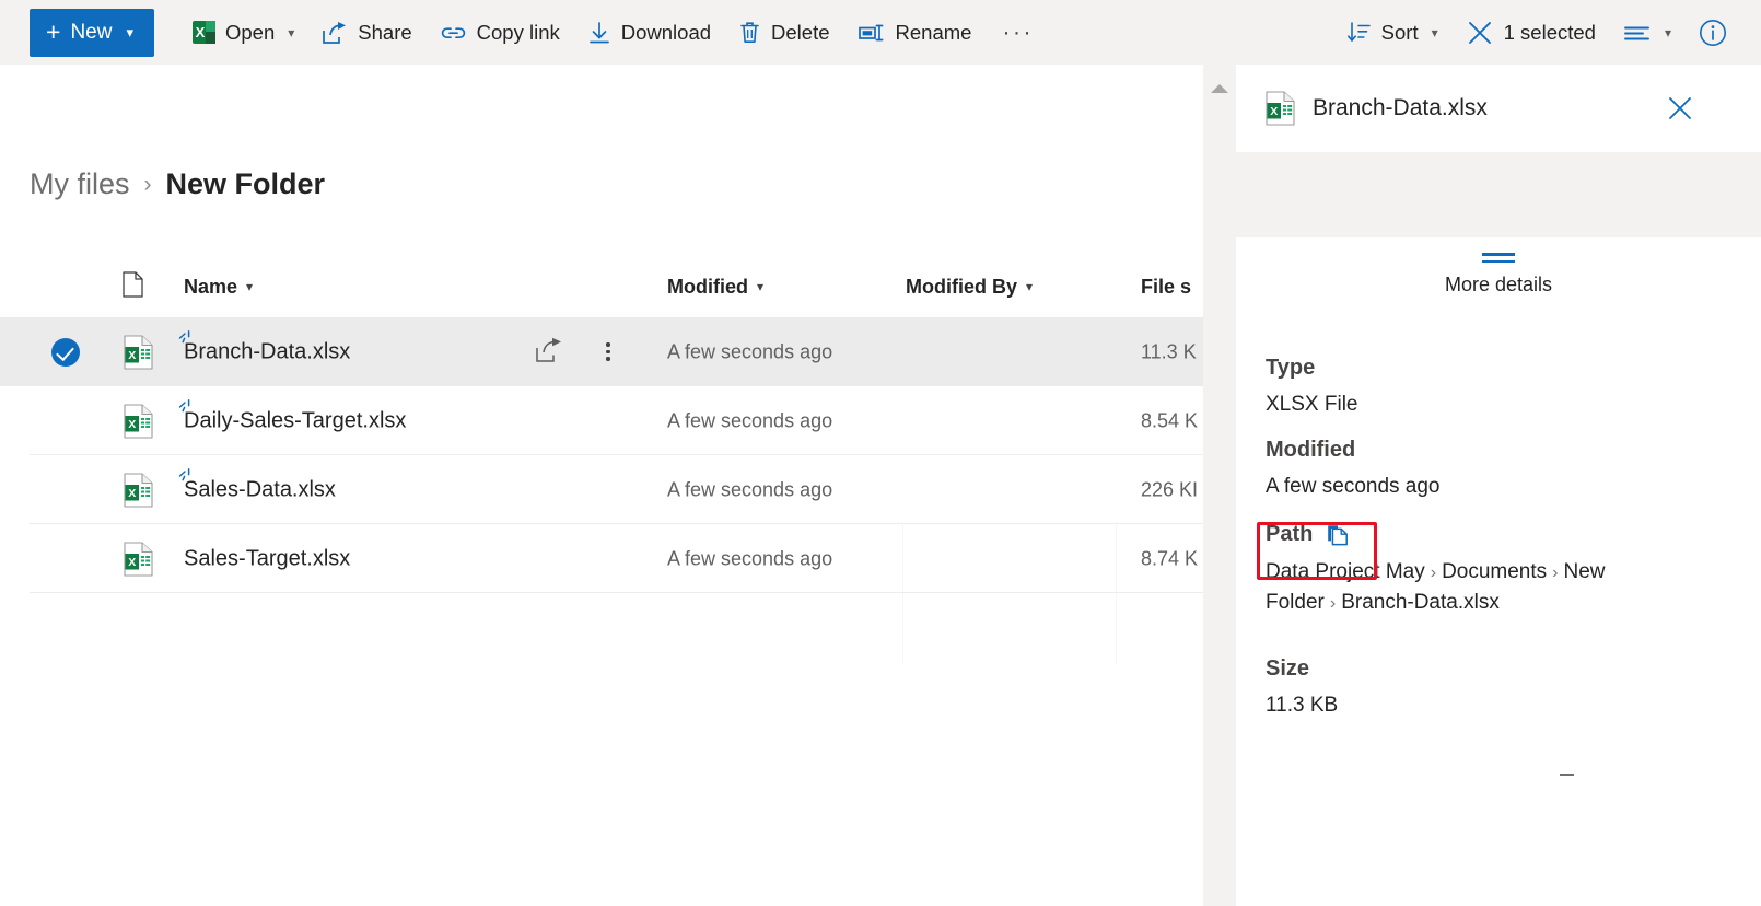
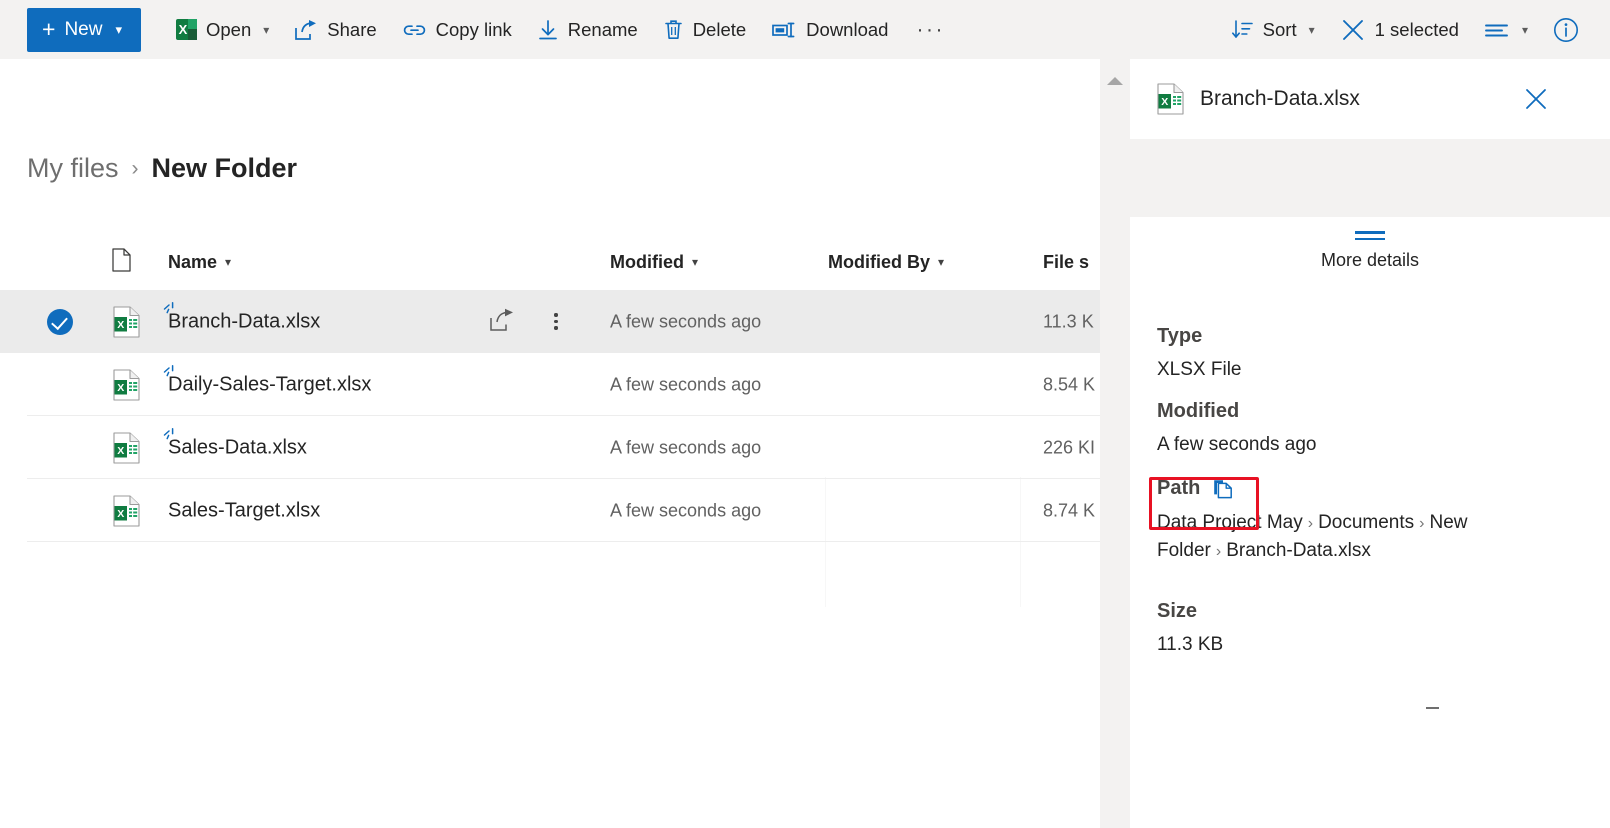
  +
  New
  ▾
  X
  Open
  ▾
  Share
  Copy link
- Download
+ Rename
  Delete
- Rename
+ Download
  ···
  Sort
  ▾
  1 selected
  ▾
  My files
  ›
  New Folder
  Name
  ▾
  Modified
  ▾
  Modified By
  ▾
  File s
  X
  Branch-Data.xlsx
  A few seconds ago
  11.3 K
  X
  Daily-Sales-Target.xlsx
  A few seconds ago
  8.54 K
  X
  Sales-Data.xlsx
  A few seconds ago
  226 KI
  X
  Sales-Target.xlsx
  A few seconds ago
  8.74 K
  X
  Branch-Data.xlsx
  More details
  Type
  XLSX File
  Modified
  A few seconds ago
  Path
  Data Project May › Documents › New Folder › Branch-Data.xlsx
  Size
  11.3 KB
